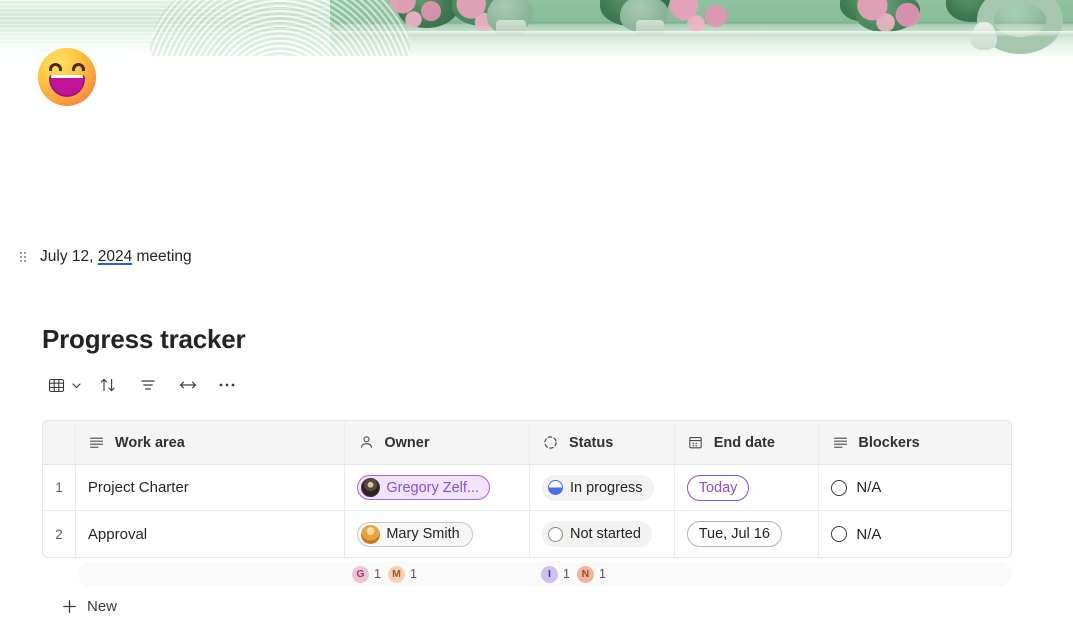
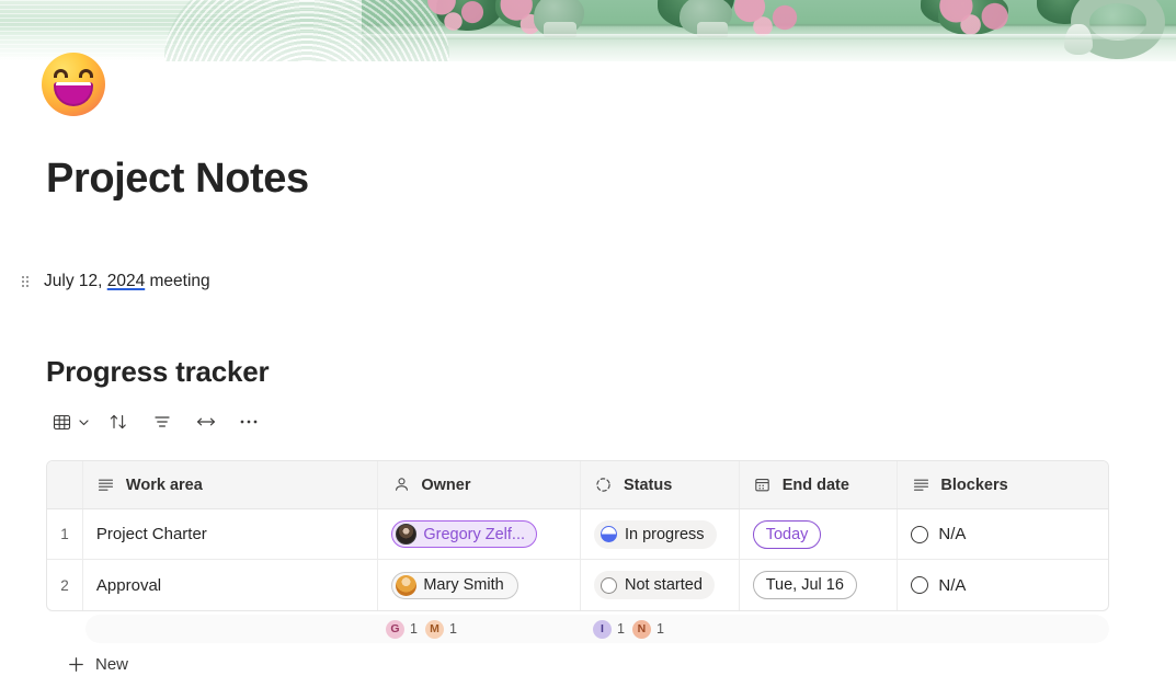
+ Project Notes
  July 12, 2024 meeting
  Progress tracker
  Work area
  Owner
  Status
  End date
  Blockers
  1
  Project Charter
  Gregory Zelf...
  In progress
  Today
  N/A
  2
  Approval
  Mary Smith
  Not started
  Tue, Jul 16
  N/A
  G
  1
  M
  1
  I
  1
  N
  1
  New
